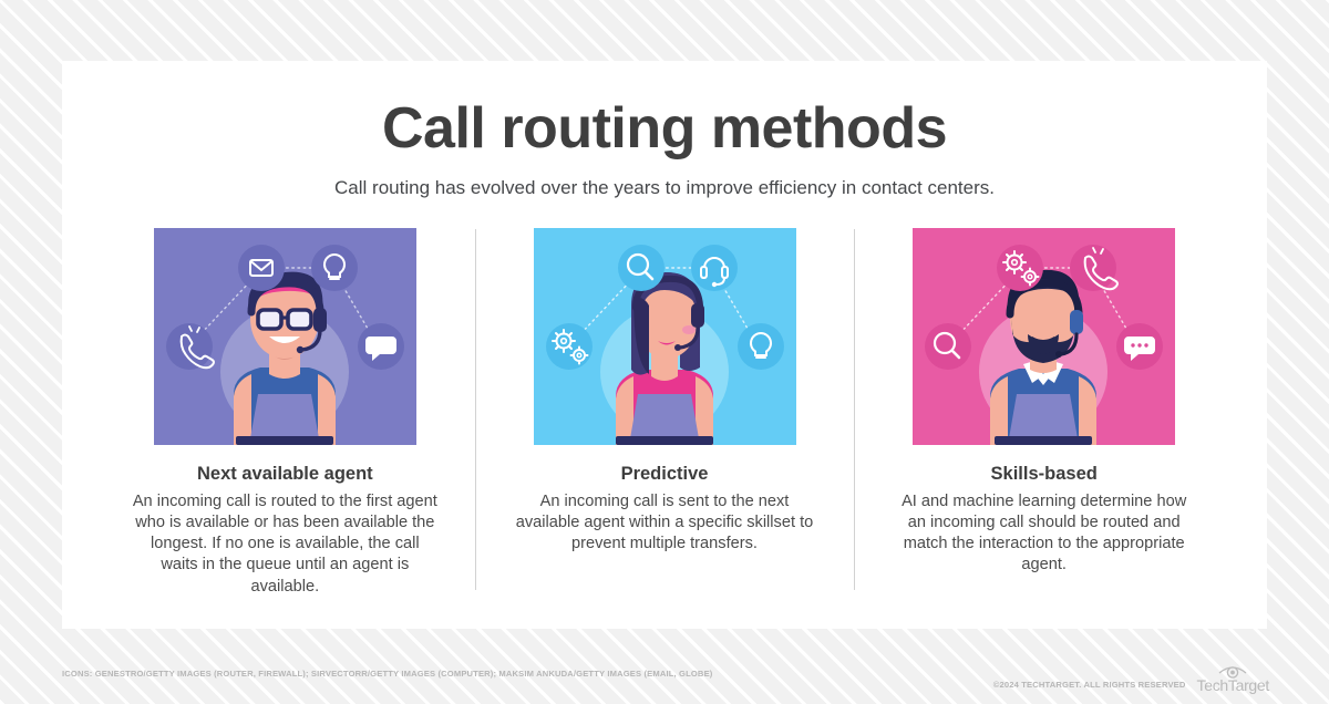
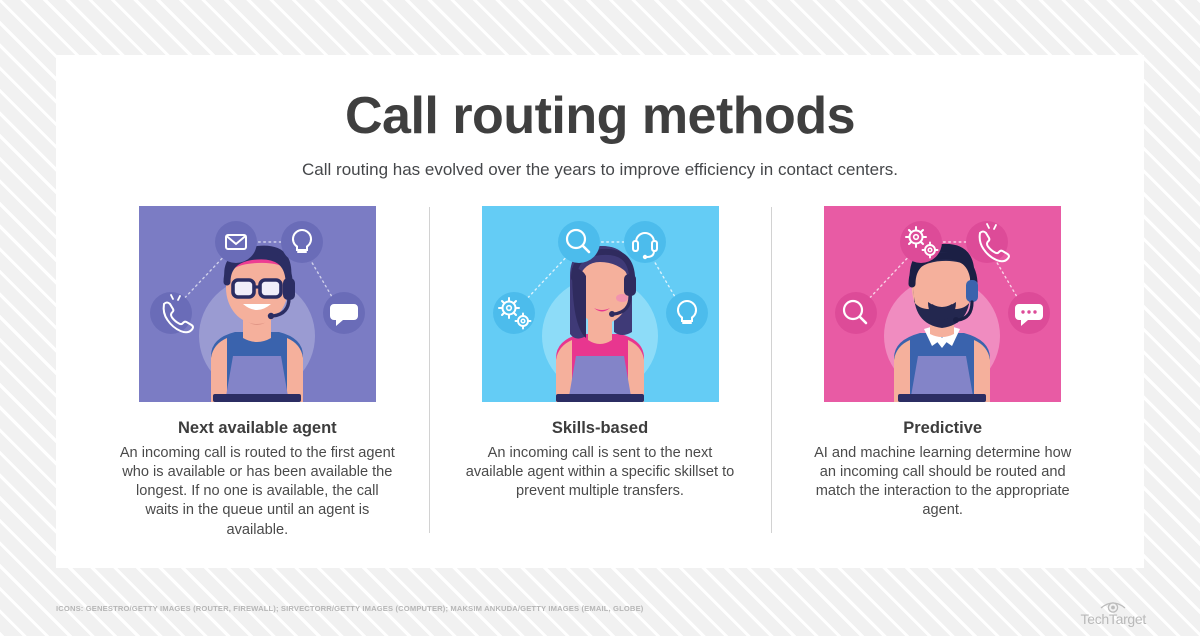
  Call routing methods
  Call routing has evolved over the years to improve efficiency in contact centers.
  Next available agent
  An incoming call is routed to the first agent who is available or has been available the longest. If no one is available, the call waits in the queue until an agent is available.
- Predictive
+ Skills-based
  An incoming call is sent to the next available agent within a specific skillset to prevent multiple transfers.
- Skills-based
+ Predictive
  AI and machine learning determine how an incoming call should be routed and match the interaction to the appropriate agent.
  ICONS: GENESTRO/GETTY IMAGES (ROUTER, FIREWALL); SIRVECTORR/GETTY IMAGES (COMPUTER); MAKSIM ANKUDA/GETTY IMAGES (EMAIL, GLOBE)
- ©2024 TECHTARGET. ALL RIGHTS RESERVED
  TechTarget
